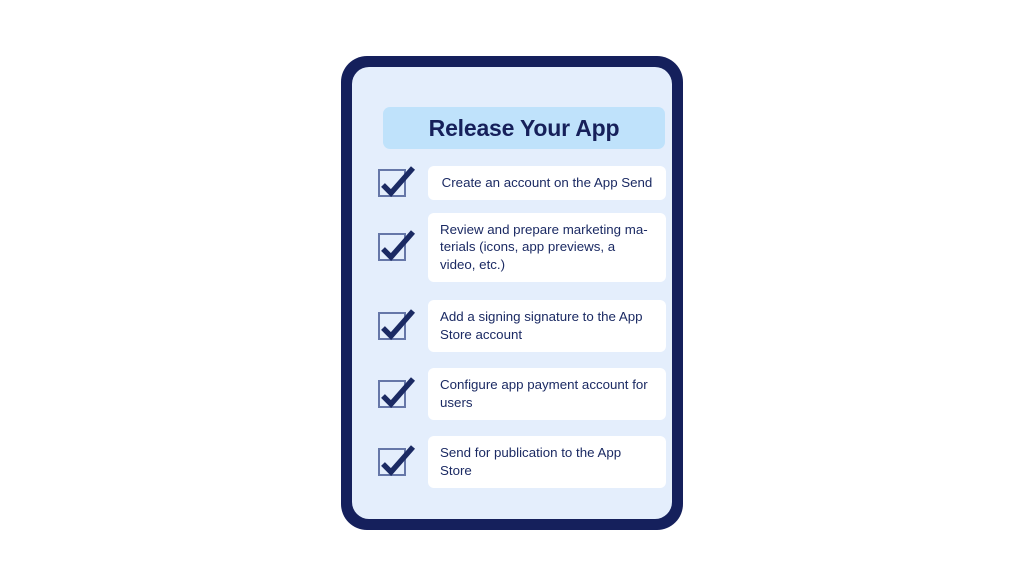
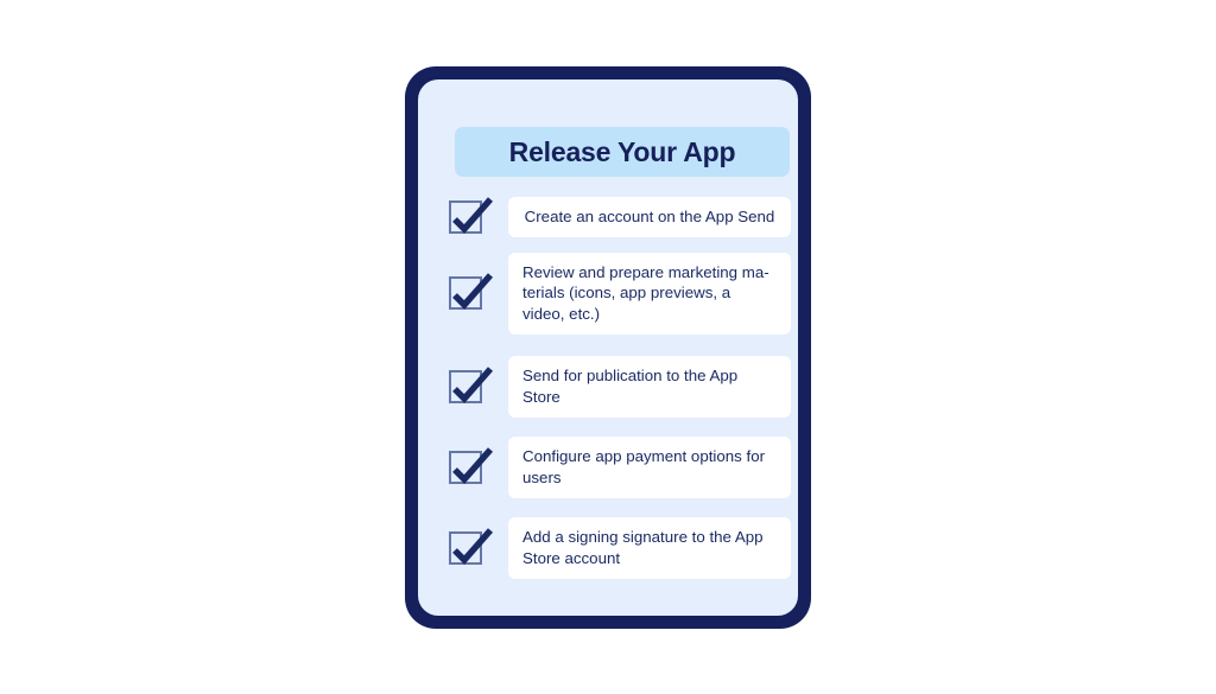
  Release Your App
  Create an account on the App Send
  Review and prepare marketing ma-terials (icons, app previews, a video, etc.)
- Add a signing signature to the App Store account
+ Send for publication to the App Store
- Configure app payment account for users
+ Configure app payment options for users
- Send for publication to the App Store
+ Add a signing signature to the App Store account
